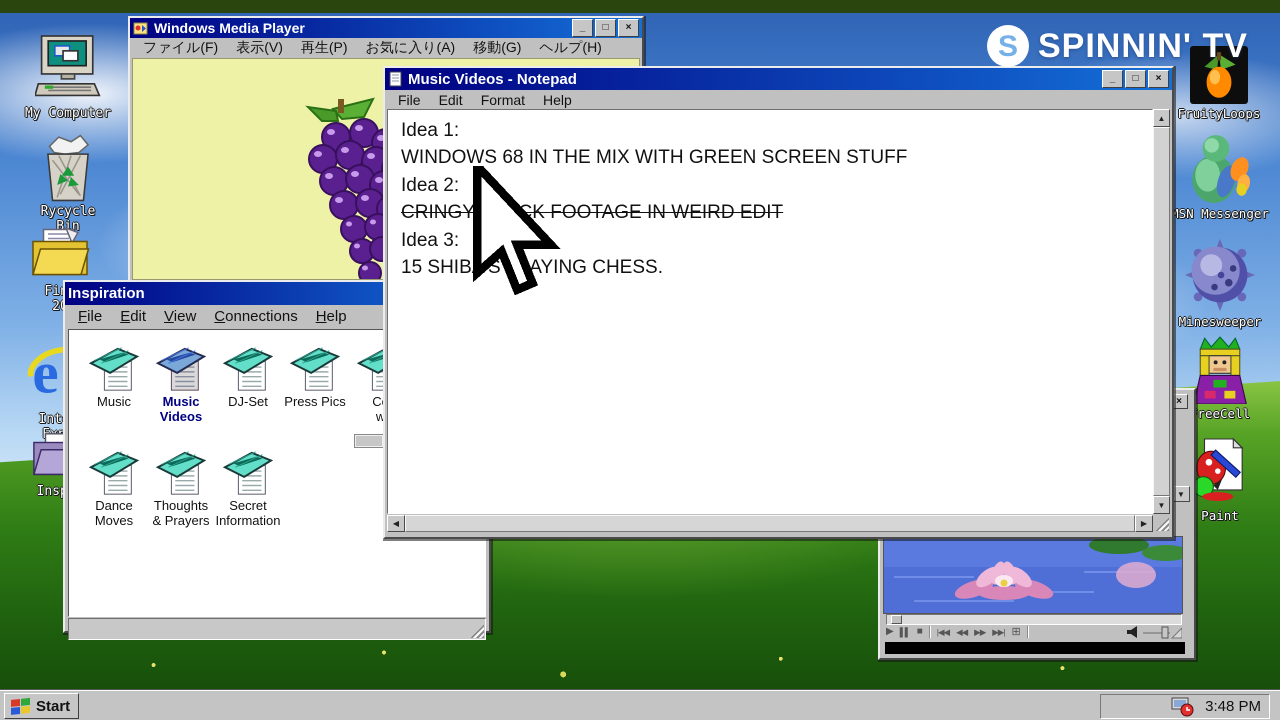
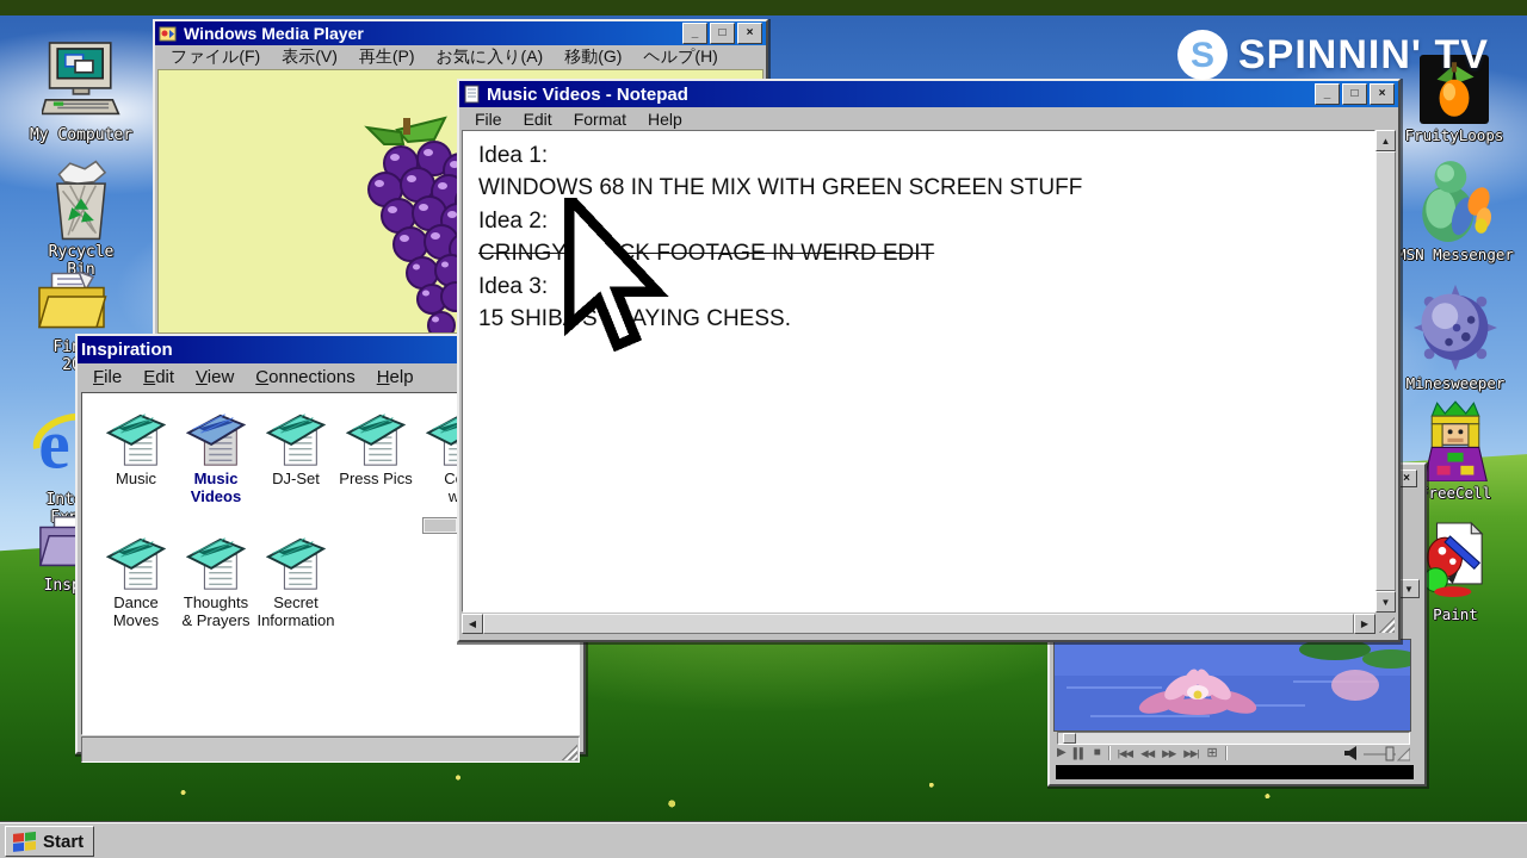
  My Computer
  Rycycle Bin
  e
  FruityLoops
  MSN Messenger
  Minesweeper
  reeCell
  Paint
  Windows Media Player
  _
  □
  ×
  ファイル(F)
  表示(V)
  再生(P)
  お気に入り(A)
  移動(G)
  ヘルプ(H)
  ×
  ▼
  ▶
  ▌▌
  ■
  |◀◀
  ◀◀
  ▶▶
  ▶▶|
  ⊞
  Inspiration
  File
  Edit
  View
  Connections
  Help
  Music
  Music Videos
  DJ-Set
  Press Pics
  Dance Moves
  Thoughts & Prayers
  Secret Information
  Music Videos - Notepad
  _
  □
  ×
  File
  Edit
  Format
  Help
  Idea 1:
  WINDOWS 68 IN THE MIX WITH GREEN SCREEN STUFF
  Idea 2:
  CRINGYK FOOTAGE IN WEIRD EDIT
  Idea 3:
  15 SHIBSAYING CHESS.
  ▲
  ▼
  ◀
  ▶
  S
  SPINNIN' TV
  Start
- 3:48 PM
